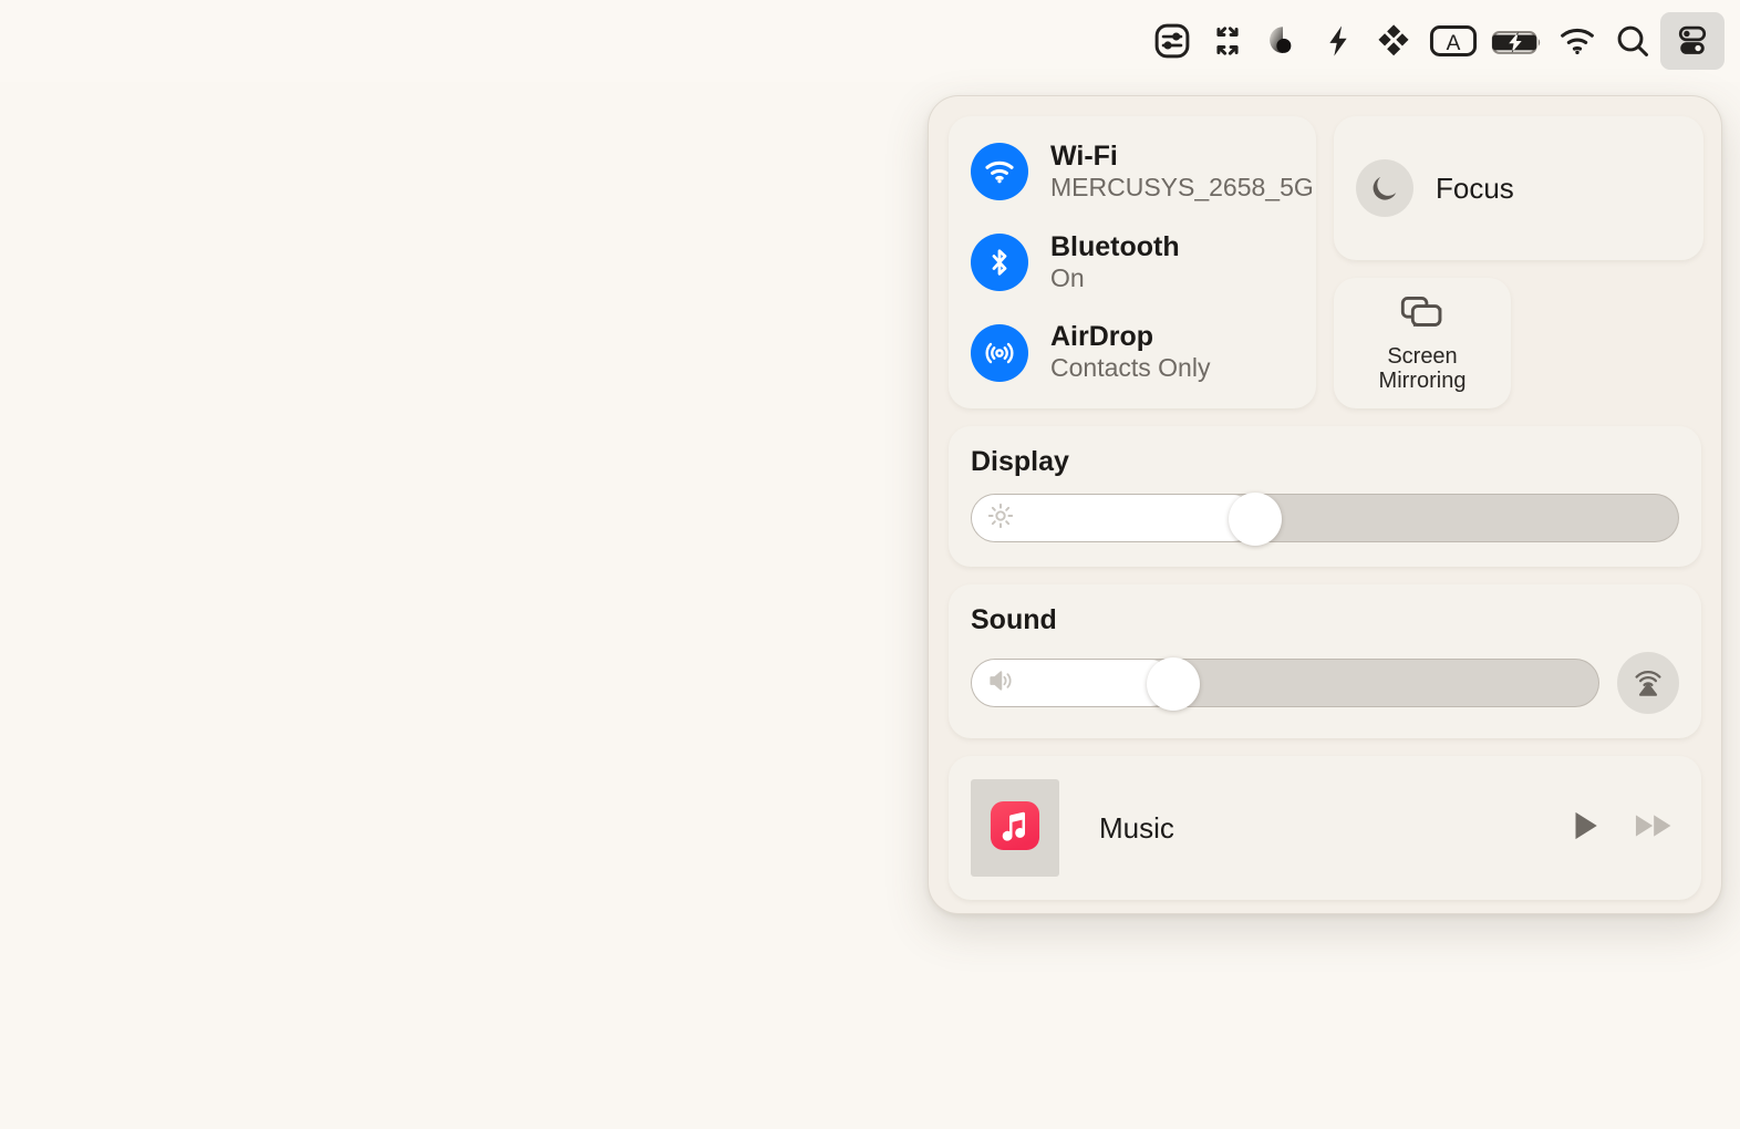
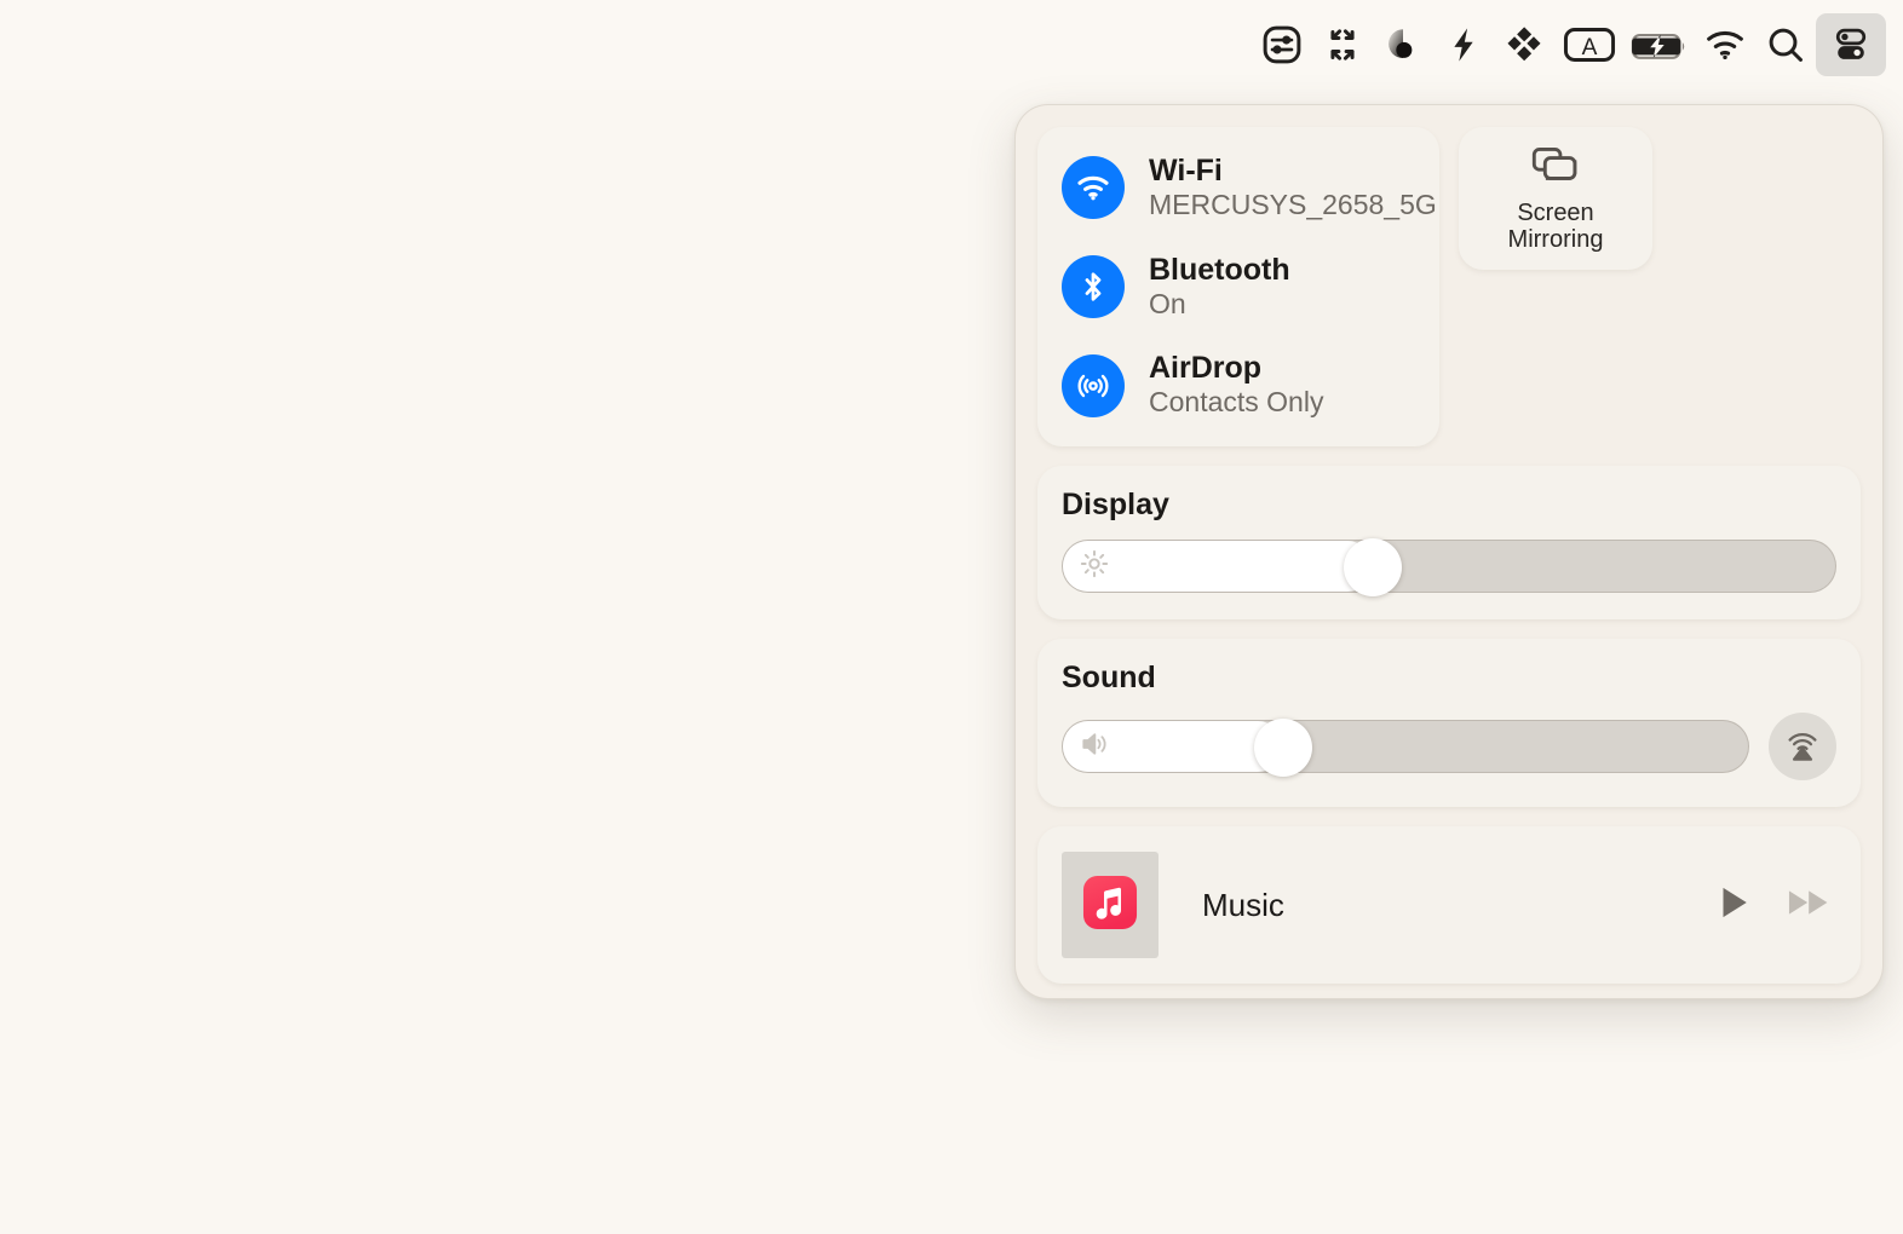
  A
  Wi-Fi
  MERCUSYS_2658_5G
  Bluetooth
  On
  AirDrop
  Contacts Only
- Focus
  Screen
  Mirroring
  Display
  Sound
  Music
